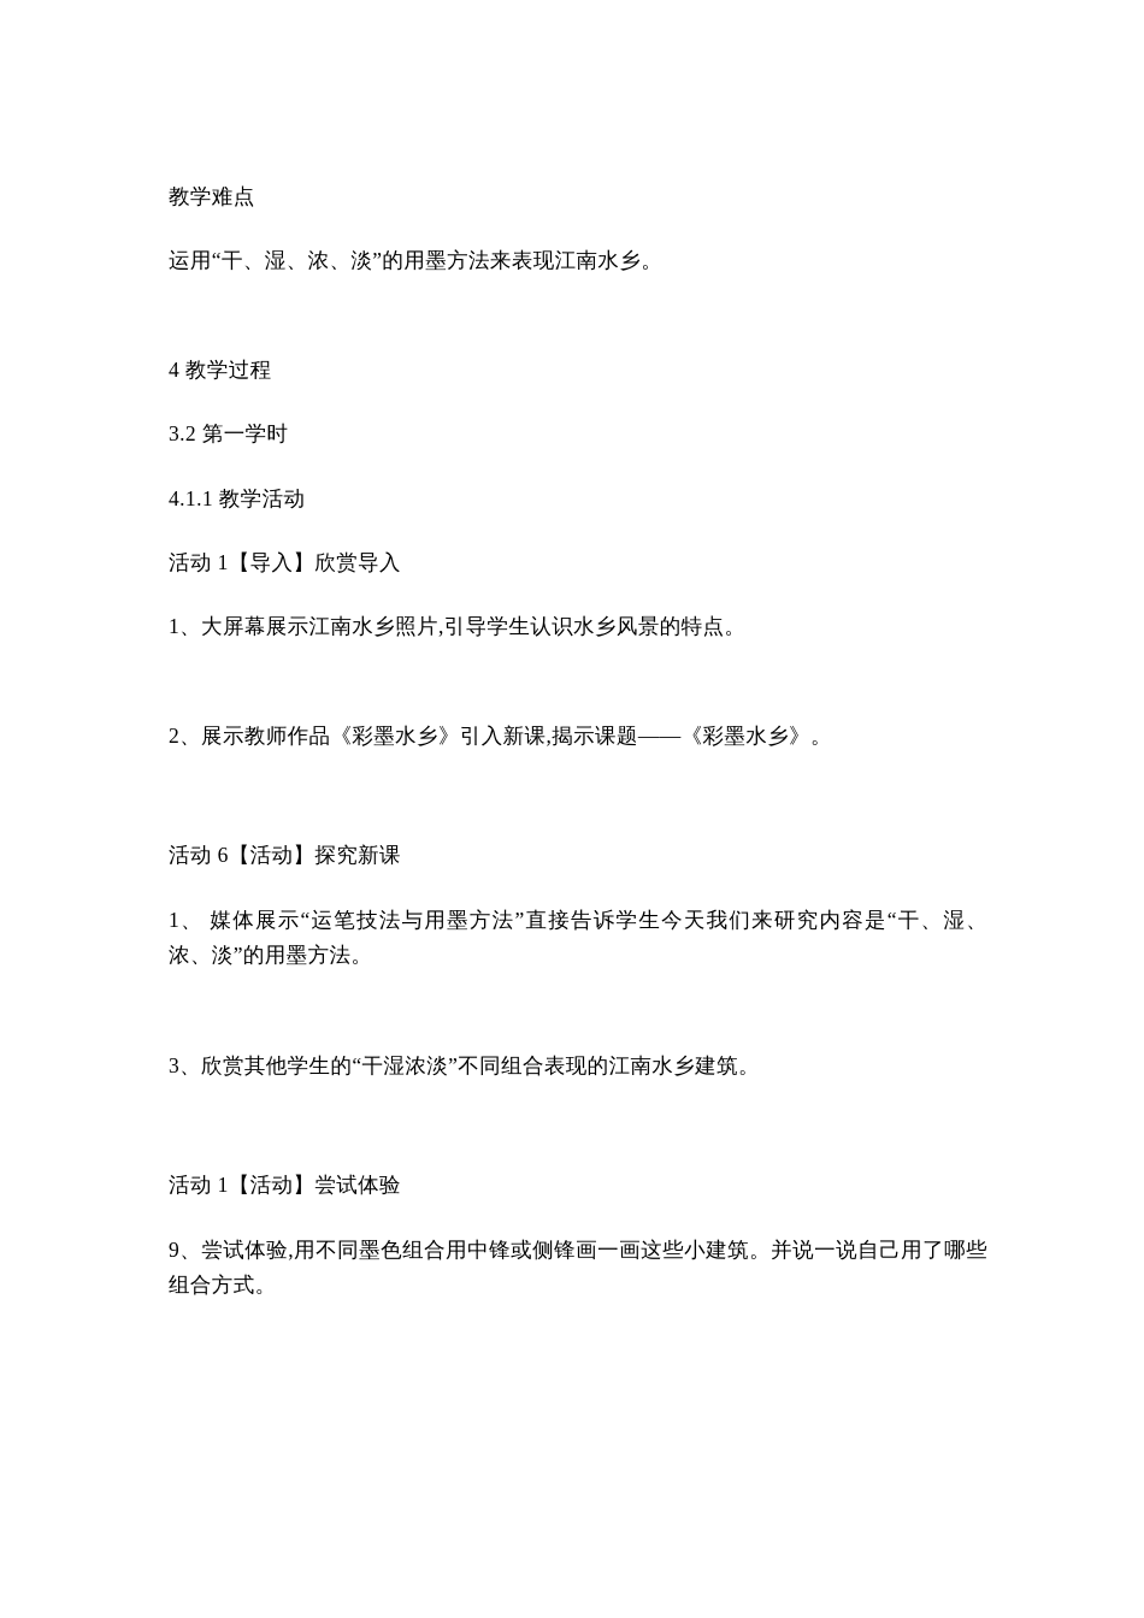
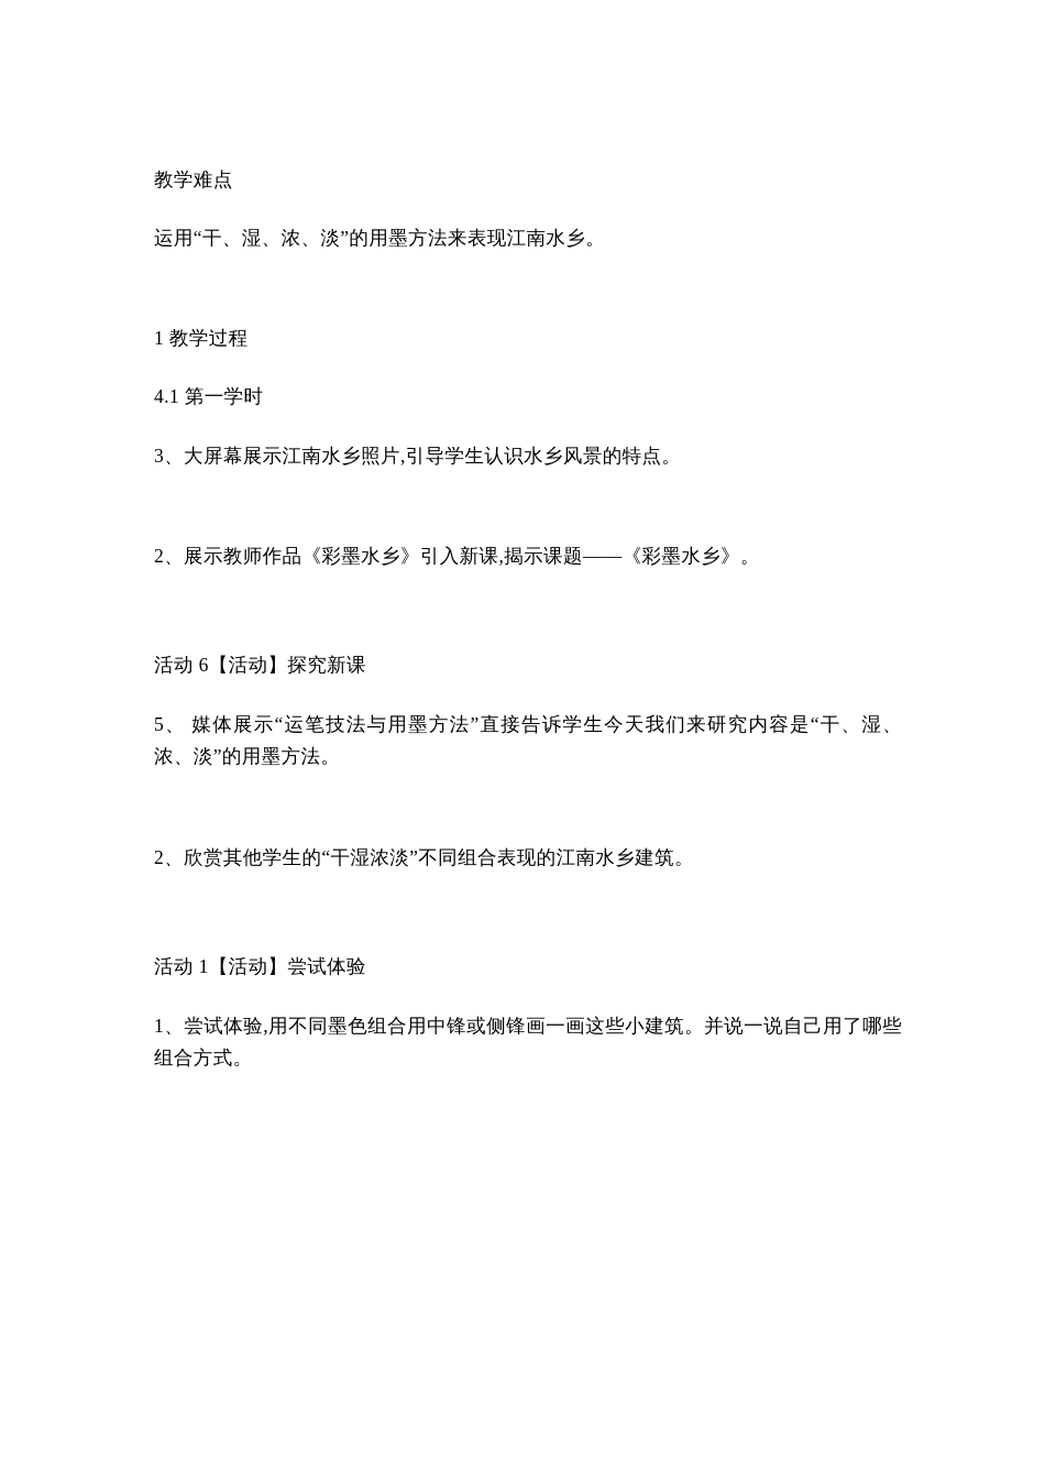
  教学难点
  运用“干、湿、浓、淡”的用墨方法来表现江南水乡。
- 4 教学过程
+ 1 教学过程
- 3.2 第一学时
+ 4.1 第一学时
- 4.1.1 教学活动
- 活动 1【导入】欣赏导入
- 1、大屏幕展示江南水乡照片,引导学生认识水乡风景的特点。
+ 3、大屏幕展示江南水乡照片,引导学生认识水乡风景的特点。
  2、展示教师作品《彩墨水乡》引入新课,揭示课题——《彩墨水乡》。
  活动 6【活动】探究新课
- 1、 媒体展示“运笔技法与用墨方法”直接告诉学生今天我们来研究内容是“干、湿、浓、淡”的用墨方法。
+ 5、 媒体展示“运笔技法与用墨方法”直接告诉学生今天我们来研究内容是“干、湿、浓、淡”的用墨方法。
- 3、欣赏其他学生的“干湿浓淡”不同组合表现的江南水乡建筑。
+ 2、欣赏其他学生的“干湿浓淡”不同组合表现的江南水乡建筑。
  活动 1【活动】尝试体验
- 9、尝试体验,用不同墨色组合用中锋或侧锋画一画这些小建筑。并说一说自己用了哪些组合方式。
+ 1、尝试体验,用不同墨色组合用中锋或侧锋画一画这些小建筑。并说一说自己用了哪些组合方式。
